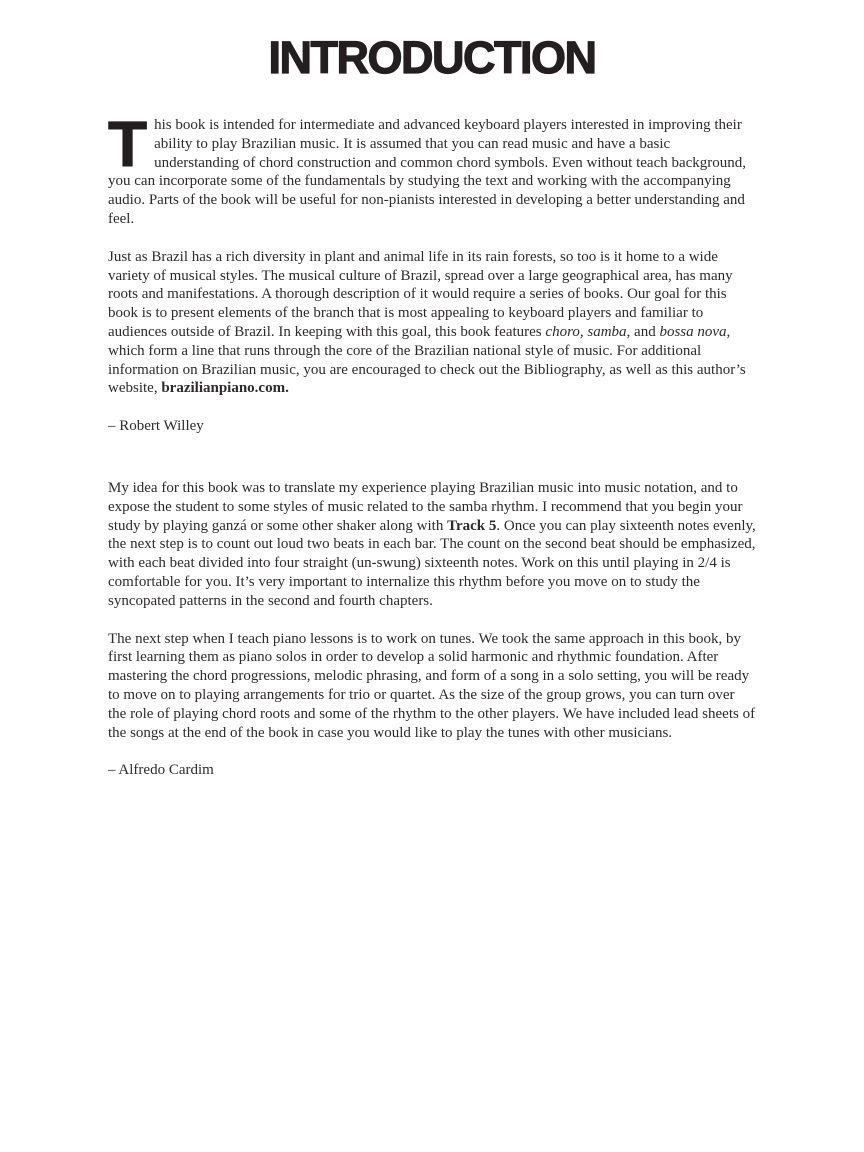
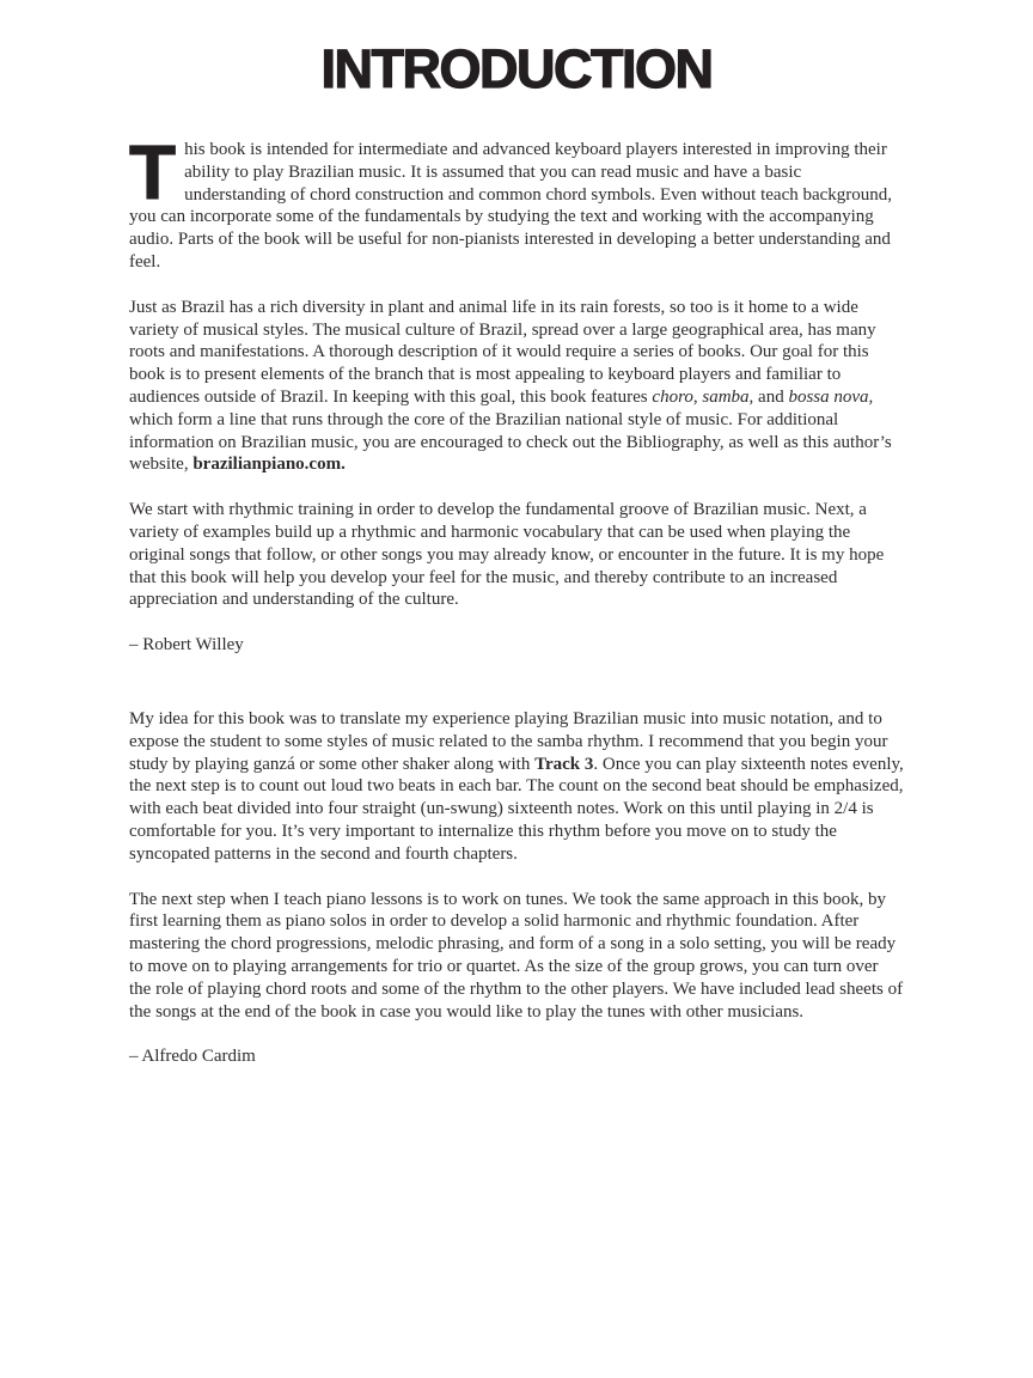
  INTRODUCTION
  T
  his book is intended for intermediate and advanced keyboard players interested in improving their ability to play Brazilian music. It is assumed that you can read music and have a basic understanding of chord construction and common chord symbols. Even without teach background, you can incorporate some of the fundamentals by studying the text and working with the accompanying audio. Parts of the book will be useful for non-pianists interested in developing a better understanding and feel.
  Just as Brazil has a rich diversity in plant and animal life in its rain forests, so too is it home to a wide variety of musical styles. The musical culture of Brazil, spread over a large geographical area, has many roots and manifestations. A thorough description of it would require a series of books. Our goal for this book is to present elements of the branch that is most appealing to keyboard players and familiar to audiences outside of Brazil. In keeping with this goal, this book features choro, samba, and bossa nova, which form a line that runs through the core of the Brazilian national style of music. For additional information on Brazilian music, you are encouraged to check out the Bibliography, as well as this author’s website, brazilianpiano.com.
+ We start with rhythmic training in order to develop the fundamental groove of Brazilian music. Next, a variety of examples build up a rhythmic and harmonic vocabulary that can be used when playing the original songs that follow, or other songs you may already know, or encounter in the future. It is my hope that this book will help you develop your feel for the music, and thereby contribute to an increased appreciation and understanding of the culture.
  – Robert Willey
- My idea for this book was to translate my experience playing Brazilian music into music notation, and to expose the student to some styles of music related to the samba rhythm. I recommend that you begin your study by playing ganzá or some other shaker along with Track 5. Once you can play sixteenth notes evenly, the next step is to count out loud two beats in each bar. The count on the second beat should be emphasized, with each beat divided into four straight (un-swung) sixteenth notes. Work on this until playing in 2/4 is comfortable for you. It’s very important to internalize this rhythm before you move on to study the syncopated patterns in the second and fourth chapters.
+ My idea for this book was to translate my experience playing Brazilian music into music notation, and to expose the student to some styles of music related to the samba rhythm. I recommend that you begin your study by playing ganzá or some other shaker along with Track 3. Once you can play sixteenth notes evenly, the next step is to count out loud two beats in each bar. The count on the second beat should be emphasized, with each beat divided into four straight (un-swung) sixteenth notes. Work on this until playing in 2/4 is comfortable for you. It’s very important to internalize this rhythm before you move on to study the syncopated patterns in the second and fourth chapters.
  The next step when I teach piano lessons is to work on tunes. We took the same approach in this book, by first learning them as piano solos in order to develop a solid harmonic and rhythmic foundation. After mastering the chord progressions, melodic phrasing, and form of a song in a solo setting, you will be ready to move on to playing arrangements for trio or quartet. As the size of the group grows, you can turn over the role of playing chord roots and some of the rhythm to the other players. We have included lead sheets of the songs at the end of the book in case you would like to play the tunes with other musicians.
  – Alfredo Cardim
